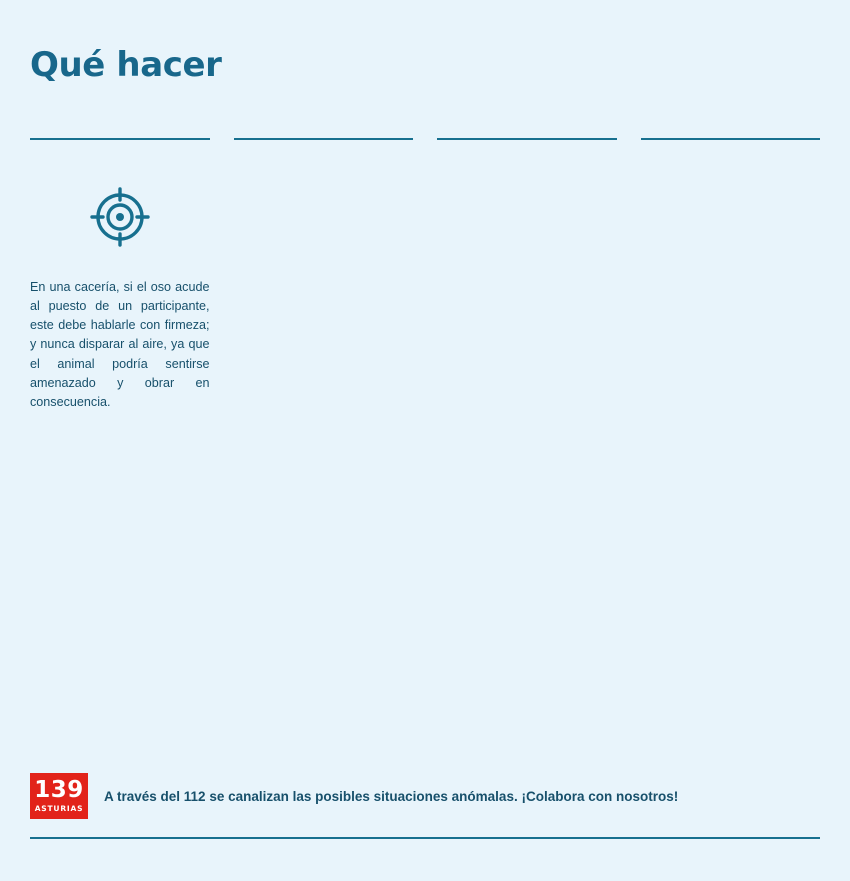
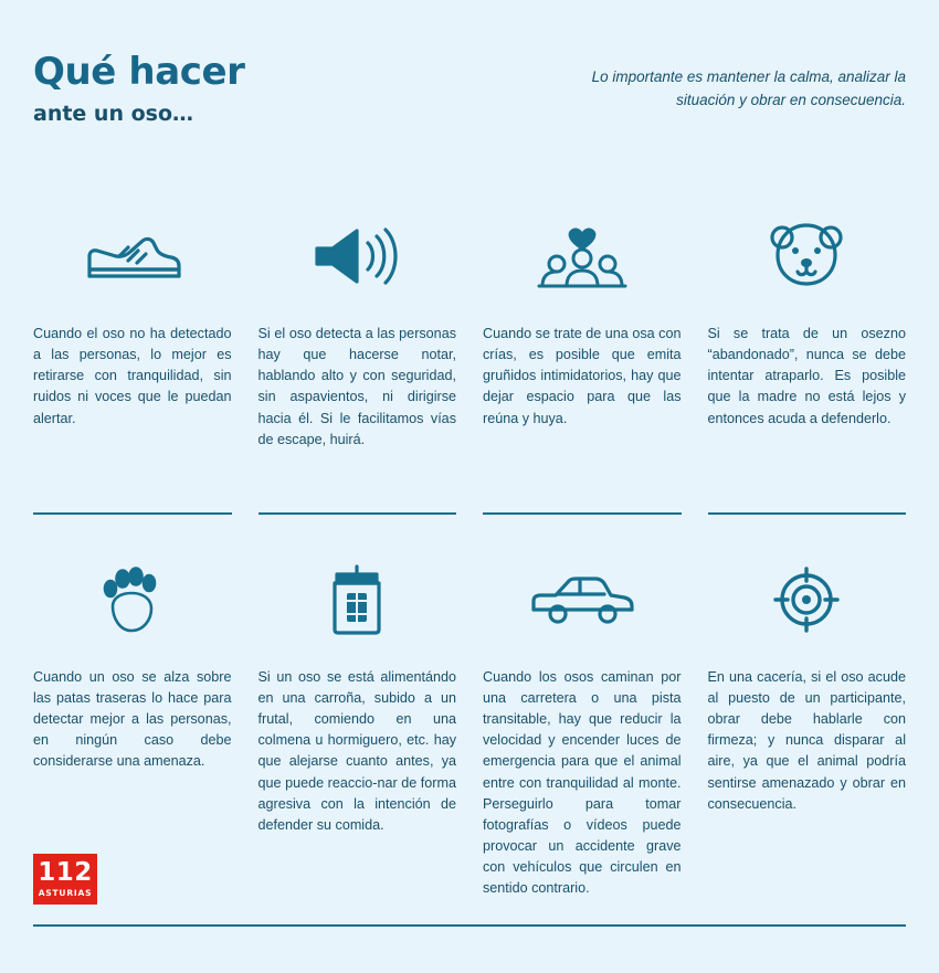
  Qué hacer
+ ante un oso…
+ Lo importante es mantener la calma, analizar la situación y obrar en consecuencia.
+ Cuando el oso no ha detectado a las personas, lo mejor es retirarse con tranquilidad, sin ruidos ni voces que le puedan alertar.
+ Si el oso detecta a las personas hay que hacerse notar, hablando alto y con seguridad, sin aspavientos, ni dirigirse hacia él. Si le facilitamos vías de escape, huirá.
+ Cuando se trate de una osa con crías, es posible que emita gruñidos intimidatorios, hay que dejar espacio para que las reúna y huya.
+ Si se trata de un osezno “abandonado”, nunca se debe intentar atraparlo. Es posible que la madre no está lejos y entonces acuda a defenderlo.
+ Cuando un oso se alza sobre las patas traseras lo hace para detectar mejor a las personas, en ningún caso debe considerarse una amenaza.
+ Si un oso se está alimentándo en una carroña, subido a un frutal, comiendo en una colmena u hormiguero, etc. hay que alejarse cuanto antes, ya que puede reaccio-nar de forma agresiva con la intención de defender su comida.
+ Cuando los osos caminan por una carretera o una pista transitable, hay que reducir la velocidad y encender luces de emergencia para que el animal entre con tranquilidad al monte. Perseguirlo para tomar fotografías o vídeos puede provocar un accidente grave con vehículos que circulen en sentido contrario.
- En una cacería, si el oso acude al puesto de un participante, este debe hablarle con firmeza; y nunca disparar al aire, ya que el animal podría sentirse amenazado y obrar en consecuencia.
+ En una cacería, si el oso acude al puesto de un participante, obrar debe hablarle con firmeza; y nunca disparar al aire, ya que el animal podría sentirse amenazado y obrar en consecuencia.
- 139
+ 112
  ASTURIAS
- A través del 112 se canalizan las posibles situaciones anómalas. ¡Colabora con nosotros!
